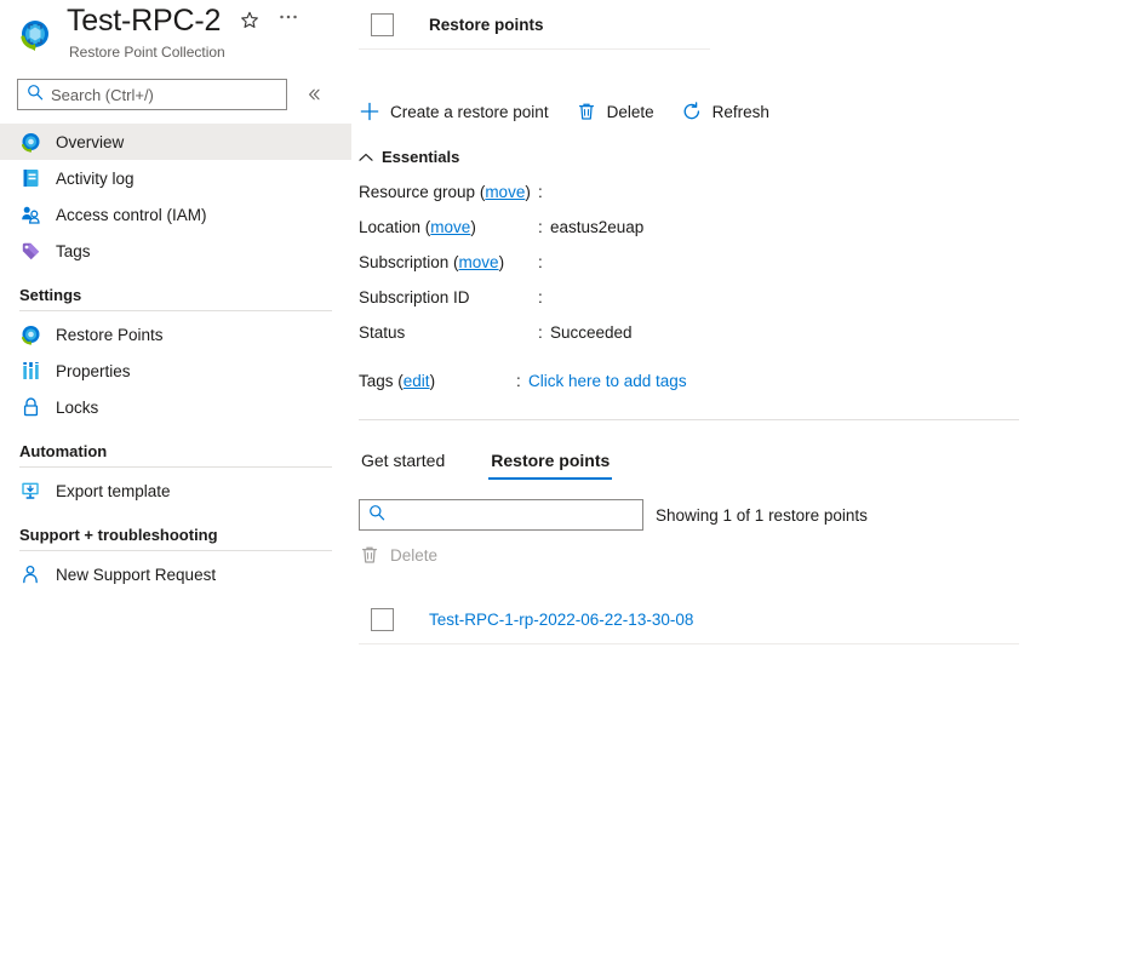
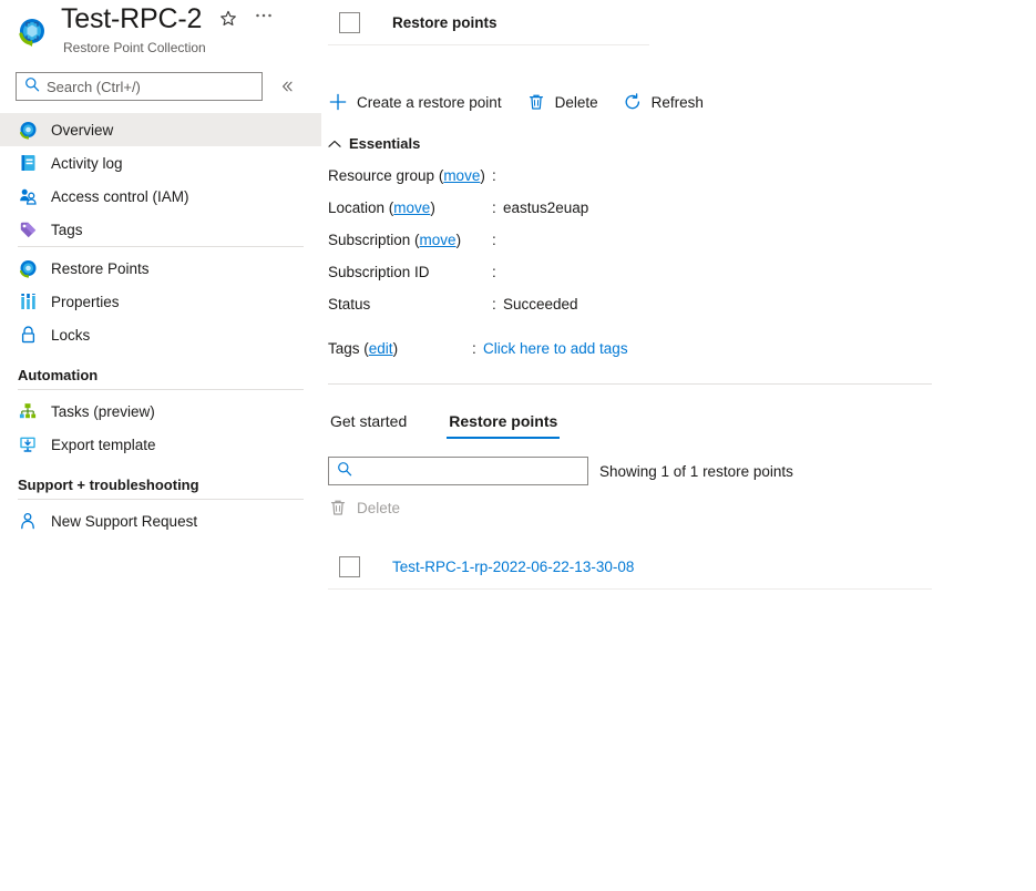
  Test-RPC-2
  Restore Point Collection
  Search (Ctrl+/)
  Overview
  Activity log
  Access control (IAM)
  Tags
- Settings
  Restore Points
  Properties
  Locks
  Automation
+ Tasks (preview)
  Export template
  Support + troubleshooting
  New Support Request
  Create a restore point
  Delete
  Refresh
  Essentials
  Resource group (move)
  :
  Location (move)
  :
  eastus2euap
  Subscription (move)
  :
  Subscription ID
  :
  Status
  :
  Succeeded
  Tags (edit)
  :
  Click here to add tags
  Get started
  Restore points
  Showing 1 of 1 restore points
  Delete
  Restore points
  Test-RPC-1-rp-2022-06-22-13-30-08
